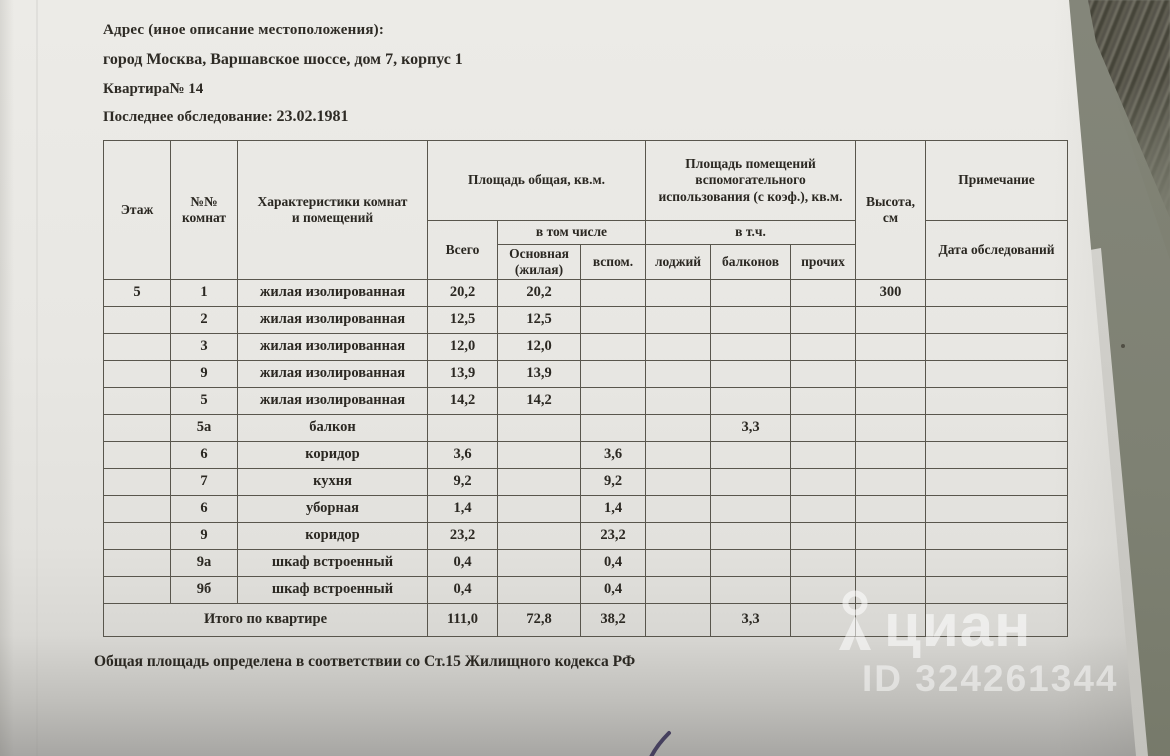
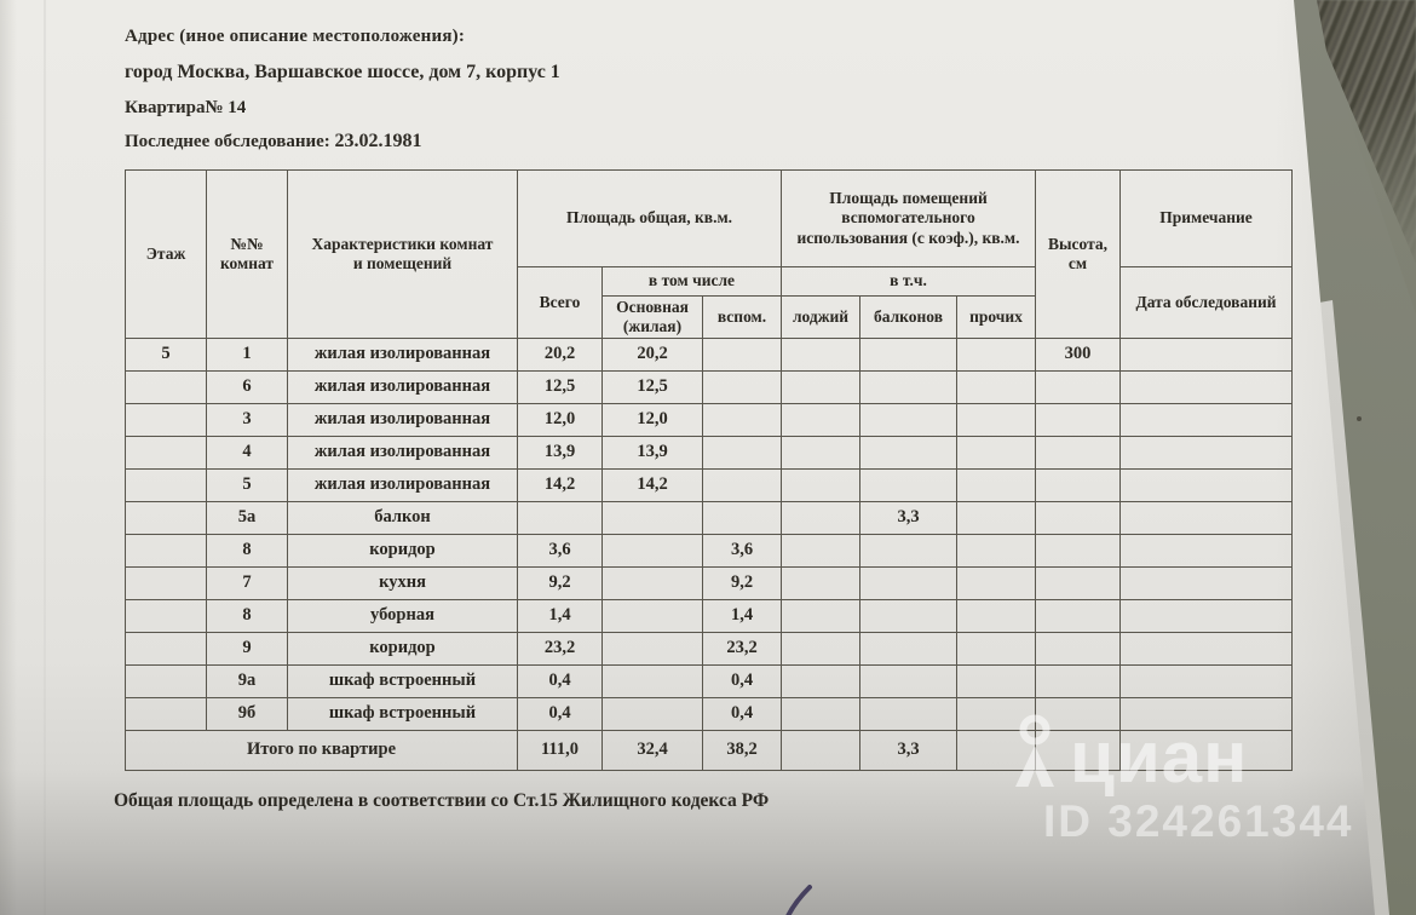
  Адрес (иное описание местоположения):
  город Москва, Варшавское шоссе, дом 7, корпус 1
  Квартира№ 14
  Последнее обследование: 23.02.1981
  Этаж	№№комнат	Характеристики комнат и помещений	Площадь общая, кв.м.	Площадь помещений вспомогательного использования (с коэф.), кв.м.	Высота,см	Примечание
  Всего	в том числе	в т.ч.	Дата обследований
  Основная(жилая)	вспом.	лоджий	балконов	прочих
  5	1	жилая изолированная	20,2	20,2					300
- 	2	жилая изолированная	12,5	12,5
+ 	6	жилая изолированная	12,5	12,5
  	3	жилая изолированная	12,0	12,0
- 	9	жилая изолированная	13,9	13,9
+ 	4	жилая изолированная	13,9	13,9
  	5	жилая изолированная	14,2	14,2
  	5а	балкон					3,3
- 	6	коридор	3,6		3,6
+ 	8	коридор	3,6		3,6
  	7	кухня	9,2		9,2
- 	6	уборная	1,4		1,4
+ 	8	уборная	1,4		1,4
  	9	коридор	23,2		23,2
  	9а	шкаф встроенный	0,4		0,4
  	9б	шкаф встроенный	0,4		0,4
- Итого по квартире	111,0	72,8	38,2		3,3
+ Итого по квартире	111,0	32,4	38,2		3,3
  Общая площадь определена в соответствии со Ст.15 Жилищного кодекса РФ
  циан
  ID 324261344
